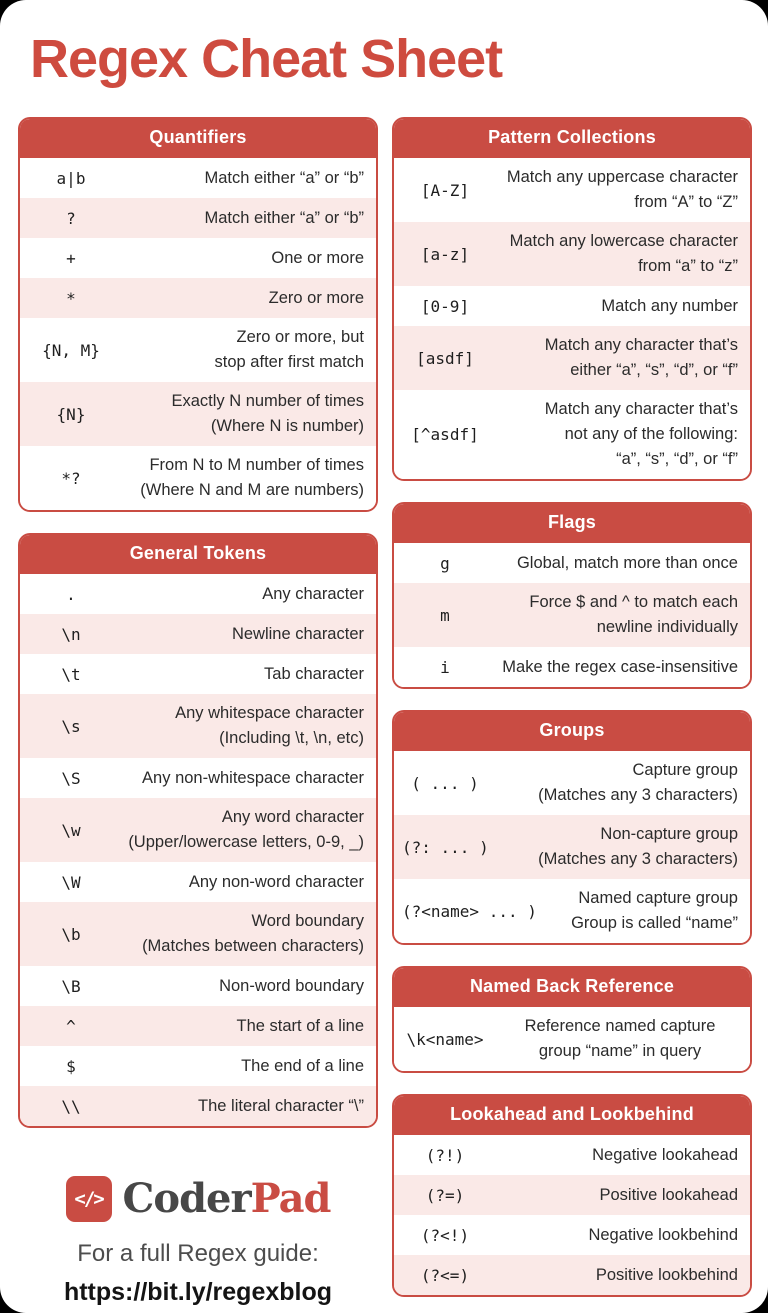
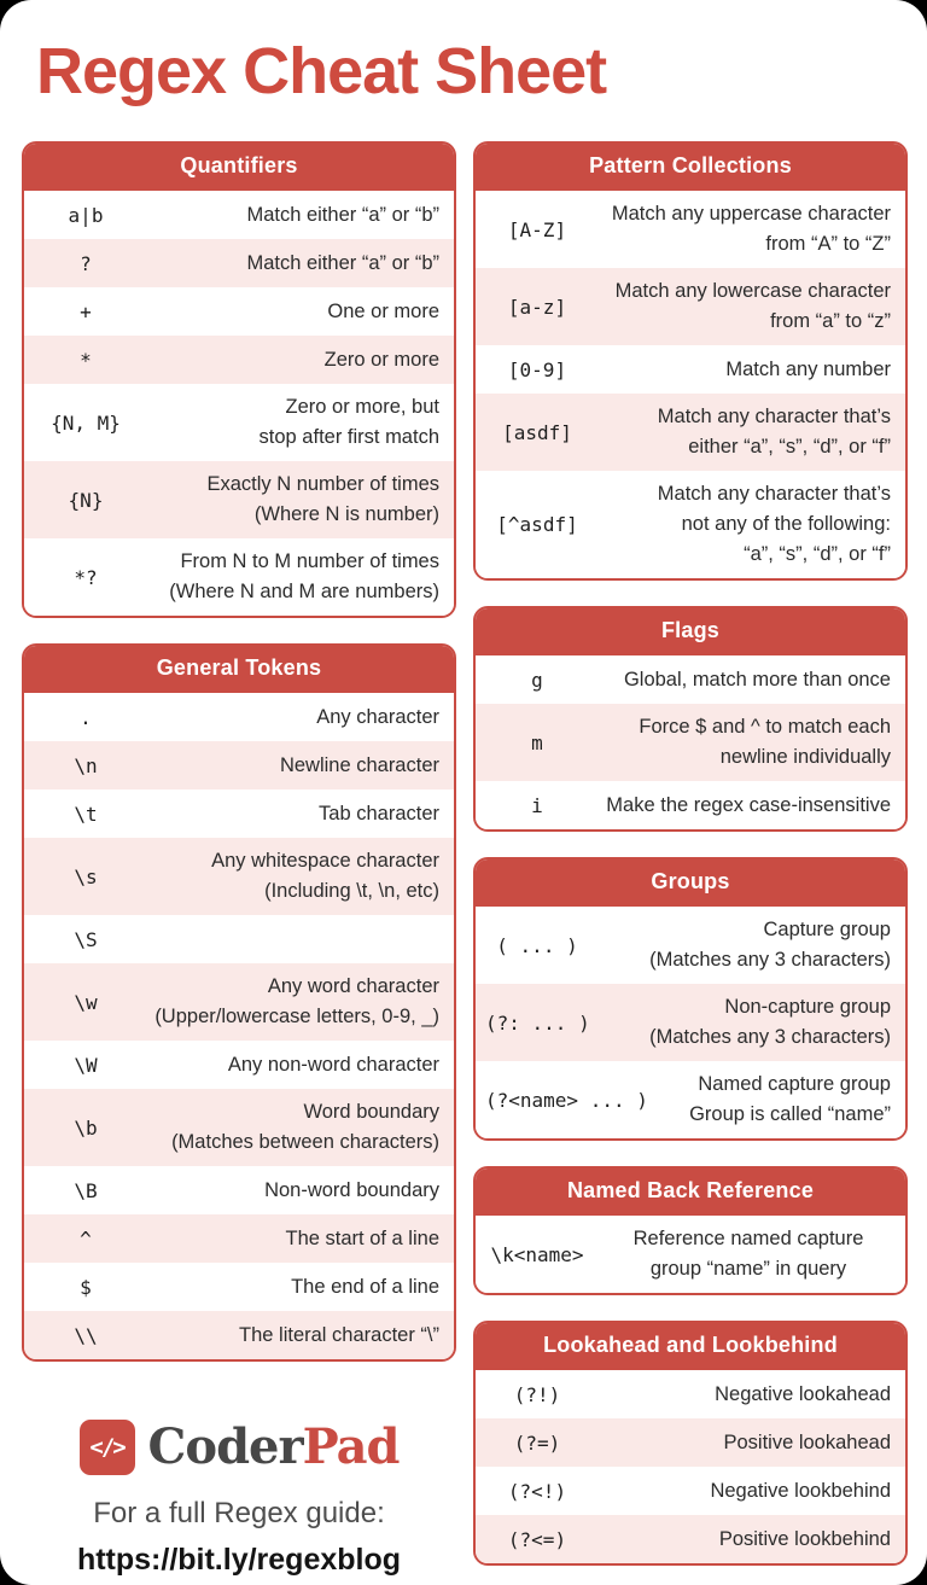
  Regex Cheat Sheet
  Quantifiers
  a|b
  Match either “a” or “b”
  ?
  Match either “a” or “b”
  +
  One or more
  *
  Zero or more
  {N, M}
  Zero or more, but
  stop after first match
  {N}
  Exactly N number of times
  (Where N is number)
  *?
  From N to M number of times
  (Where N and M are numbers)
  General Tokens
  .
  Any character
  \n
  Newline character
  \t
  Tab character
  \s
  Any whitespace character
  (Including \t, \n, etc)
  \S
- Any non-whitespace character
  \w
  Any word character
  (Upper/lowercase letters, 0-9, _)
  \W
  Any non-word character
  \b
  Word boundary
  (Matches between characters)
  \B
  Non-word boundary
  ^
  The start of a line
  $
  The end of a line
  \\
  The literal character “\”
  </>
  CoderPad
  For a full Regex guide:
  https://bit.ly/regexblog
  Pattern Collections
  [A-Z]
  Match any uppercase character
  from “A” to “Z”
  [a-z]
  Match any lowercase character
  from “a” to “z”
  [0-9]
  Match any number
  [asdf]
  Match any character that’s
  either “a”, “s”, “d”, or “f”
  [^asdf]
  Match any character that’s
  not any of the following:
  “a”, “s”, “d”, or “f”
  Flags
  g
  Global, match more than once
  m
  Force $ and ^ to match each
  newline individually
  i
  Make the regex case-insensitive
  Groups
  ( ... )
  Capture group
  (Matches any 3 characters)
  (?: ... )
  Non-capture group
  (Matches any 3 characters)
  (?<name> ... )
  Named capture group
  Group is called “name”
  Named Back Reference
  \k<name>
  Reference named capture
  group “name” in query
  Lookahead and Lookbehind
  (?!)
  Negative lookahead
  (?=)
  Positive lookahead
  (?<!)
  Negative lookbehind
  (?<=)
  Positive lookbehind
